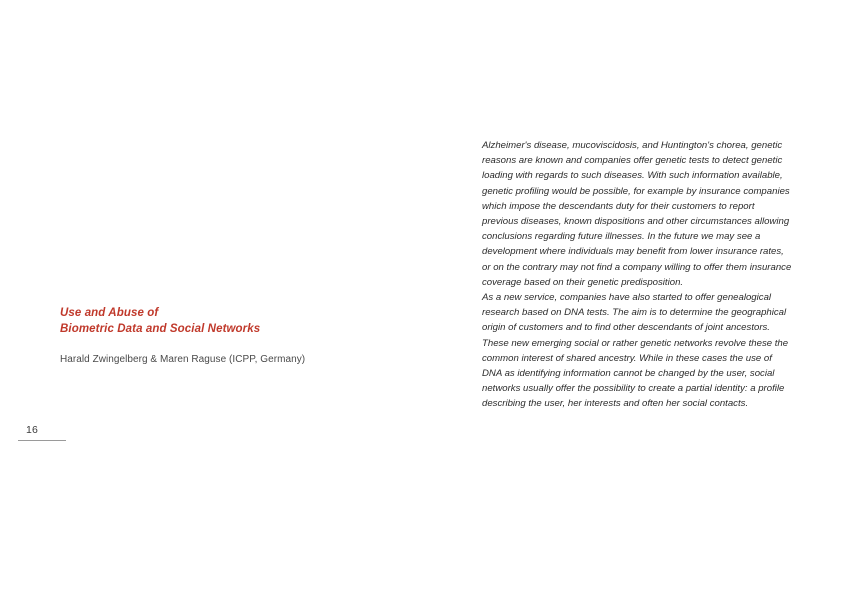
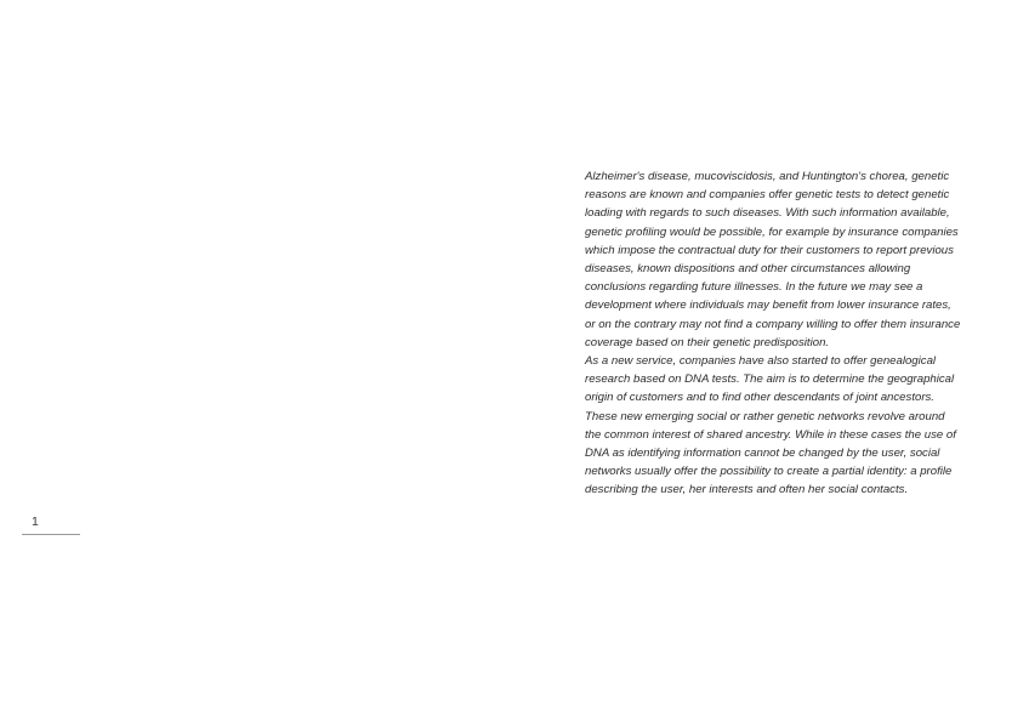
- 16
+ 1
- Use and Abuse of
- Biometric Data and Social Networks
- Harald Zwingelberg & Maren Raguse (ICPP, Germany)
- Alzheimer's disease, mucoviscidosis, and Huntington's chorea, genetic reasons are known and companies offer genetic tests to detect genetic loading with regards to such diseases. With such information available, genetic profiling would be possible, for example by insurance companies which impose the descendants duty for their customers to report previous diseases, known dispositions and other circumstances allowing conclusions regarding future illnesses. In the future we may see a development where individuals may benefit from lower insurance rates, or on the contrary may not find a company willing to offer them insurance coverage based on their genetic predisposition.
+ Alzheimer's disease, mucoviscidosis, and Huntington's chorea, genetic reasons are known and companies offer genetic tests to detect genetic loading with regards to such diseases. With such information available, genetic profiling would be possible, for example by insurance companies which impose the contractual duty for their customers to report previous diseases, known dispositions and other circumstances allowing conclusions regarding future illnesses. In the future we may see a development where individuals may benefit from lower insurance rates, or on the contrary may not find a company willing to offer them insurance coverage based on their genetic predisposition.
- As a new service, companies have also started to offer genealogical research based on DNA tests. The aim is to determine the geographical origin of customers and to find other descendants of joint ancestors. These new emerging social or rather genetic networks revolve these the common interest of shared ancestry. While in these cases the use of DNA as identifying information cannot be changed by the user, social networks usually offer the possibility to create a partial identity: a profile describing the user, her interests and often her social contacts.
+ As a new service, companies have also started to offer genealogical research based on DNA tests. The aim is to determine the geographical origin of customers and to find other descendants of joint ancestors. These new emerging social or rather genetic networks revolve around the common interest of shared ancestry. While in these cases the use of DNA as identifying information cannot be changed by the user, social networks usually offer the possibility to create a partial identity: a profile describing the user, her interests and often her social contacts.
